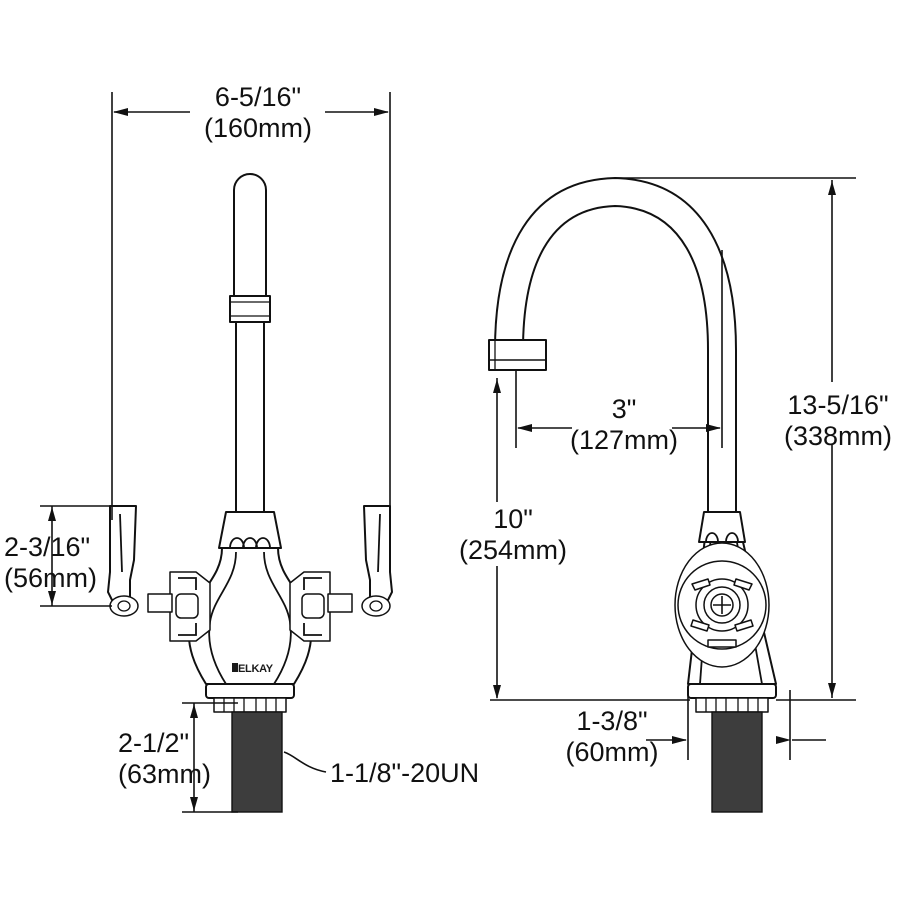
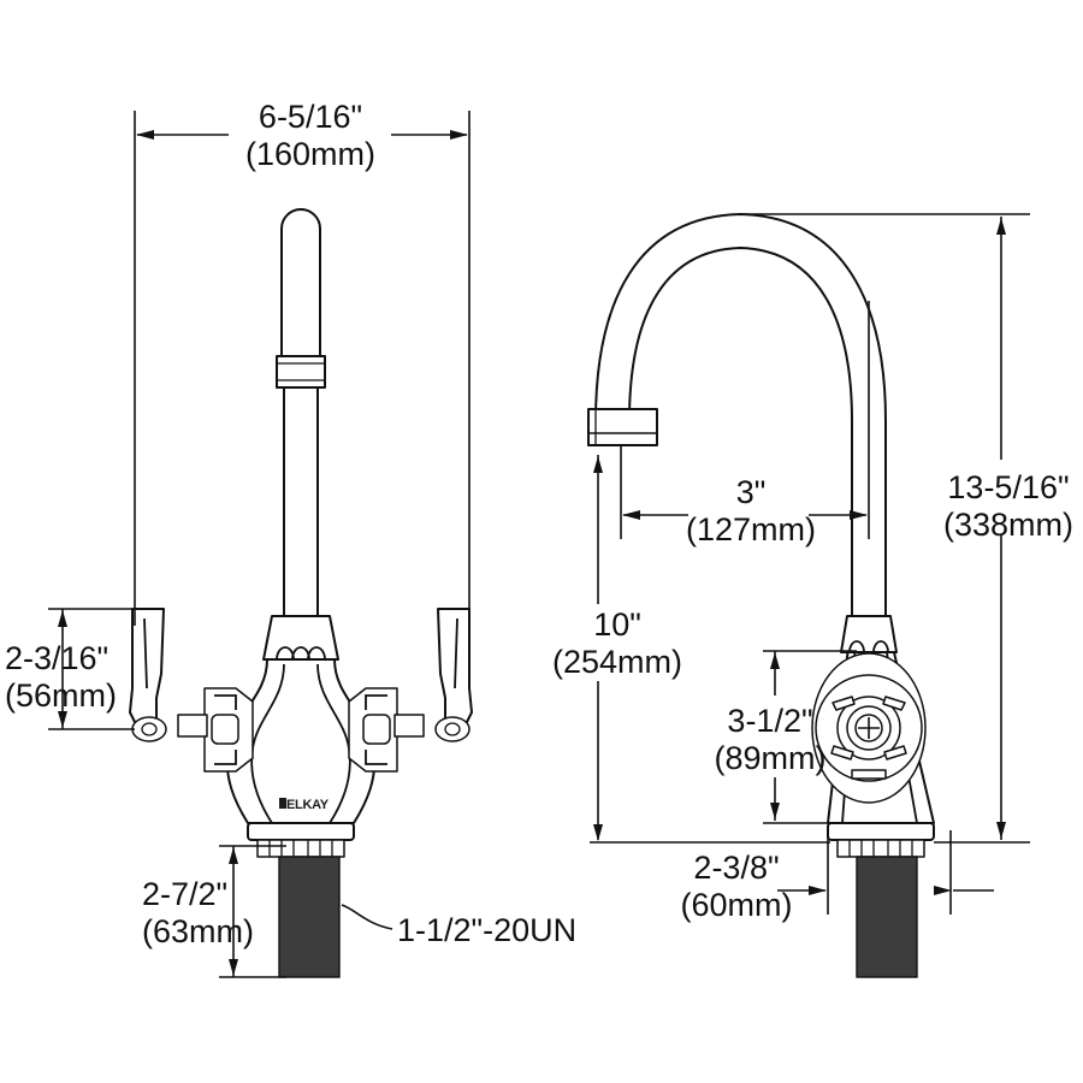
  ELKAY
  6-5/16"
  (160mm)
  2-3/16"
  (56mm)
- 2-1/2"
+ 2-7/2"
  (63mm)
- 1-1/8"-20UN
+ 1-1/2"-20UN
  3"
  (127mm)
  10"
  (254mm)
  13-5/16"
  (338mm)
+ 3-1/2"
+ (89mm)
- 1-3/8"
+ 2-3/8"
  (60mm)
